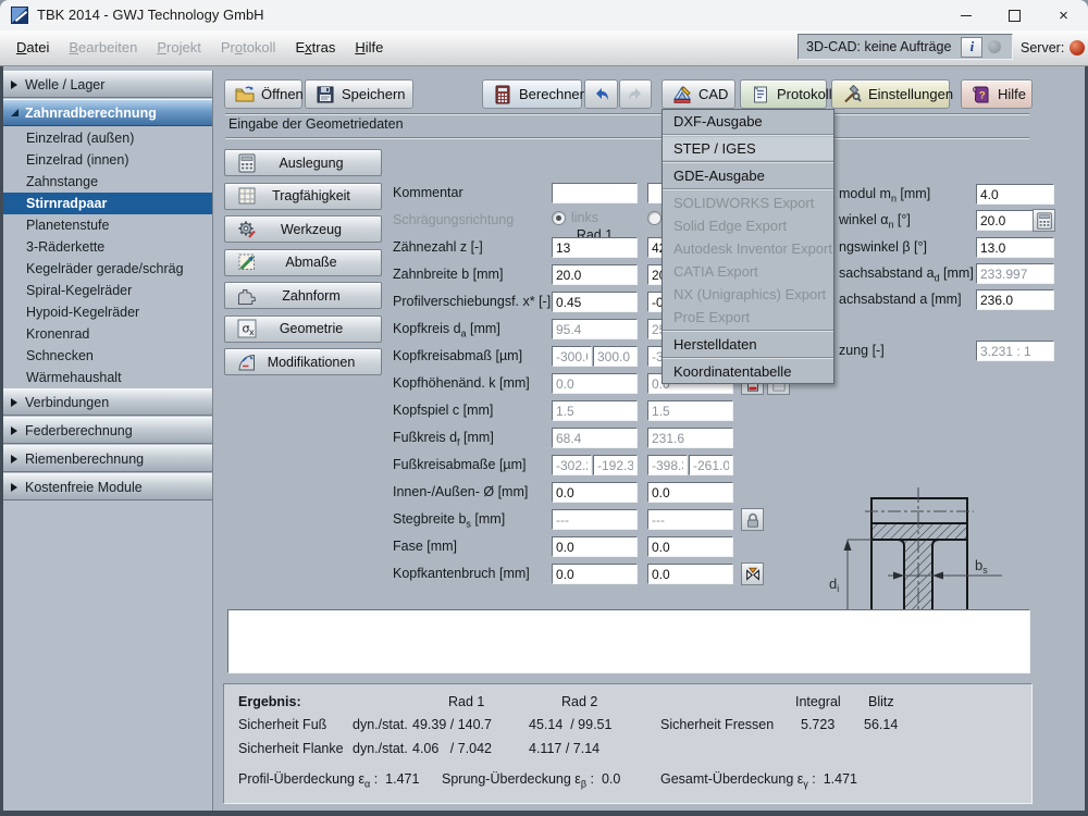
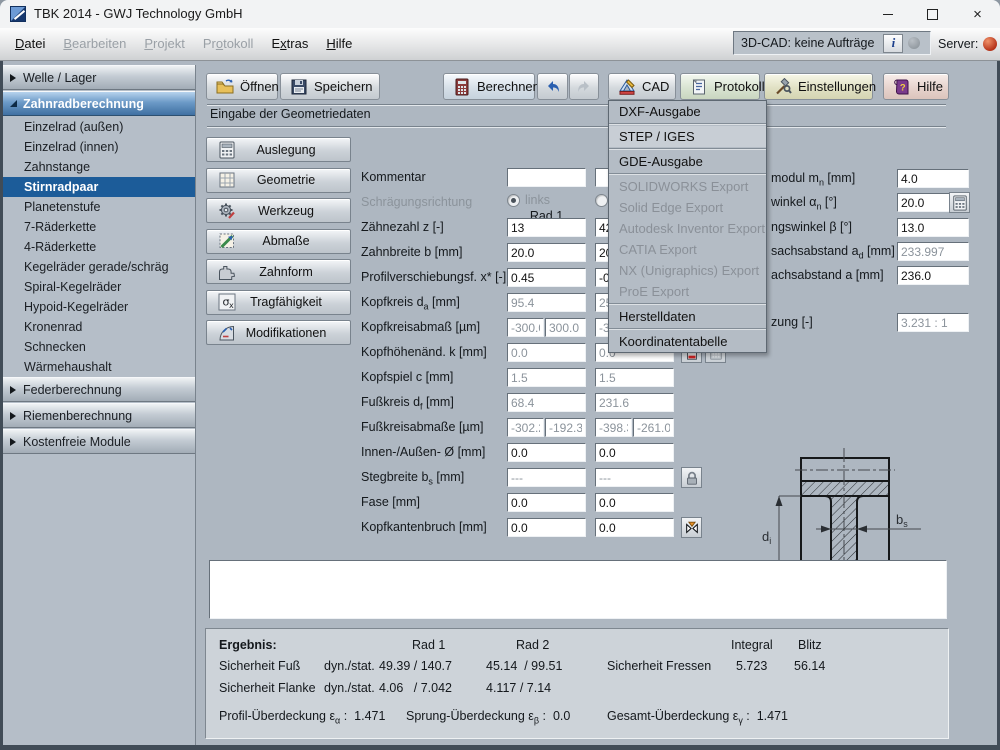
  TBK 2014 - GWJ Technology GmbH
  ×
  Datei
  Bearbeiten
  Projekt
  Protokoll
  Extras
  Hilfe
  3D-CAD: keine Aufträge
  i
  Server:
  Welle / Lager
  Zahnradberechnung
  Einzelrad (außen)
  Einzelrad (innen)
  Zahnstange
  Stirnradpaar
  Planetenstufe
- 3-Räderkette
+ 7-Räderkette
+ 4-Räderkette
  Kegelräder gerade/schräg
  Spiral-Kegelräder
  Hypoid-Kegelräder
  Kronenrad
  Schnecken
  Wärmehaushalt
- Verbindungen
  Federberechnung
  Riemenberechnung
  Kostenfreie Module
  Öffnen
  Speichern
  Berechne
  CAD
  Protokol
  Einstellungen
  ?
  Hilfe
  Eingabe der Geometriedaten
  Auslegung
- Tragfähigkeit
+ Geometrie
  Werkzeug
  Abmaße
  Zahnform
  σ
  x
- Geometrie
+ Tragfähigkeit
  Modifikationen
  Rad 1
  Kommentar
  Schrägungsrichtung
  links
  Zähnezahl z [-]
  13
  Zahnbreite b [mm]
  20.0
  Profilverschiebungsf. x* [-]
  0.45
  Kopfkreis da [mm]
  95.4
  Kopfkreisabmaß [µm]
  -300.
  300.0
  Kopfhöhenänd. k [mm]
  0.0
  Kopfspiel c [mm]
  1.5
  1.5
  Fußkreis df [mm]
  68.4
  231.6
  Fußkreisabmaße [µm]
  -302.
  -192.3
  -398.
  -261.0
  Innen-/Außen- Ø [mm]
  0.0
  0.0
  Stegbreite bs [mm]
  ---
  ---
  Fase [mm]
  0.0
  0.0
  Kopfkantenbruch [mm]
  0.0
  0.0
  modul mn [mm]
  4.0
  winkel αn [°]
  20.0
  ngswinkel β [°]
  13.0
  sachsabstand ad [mm]
  233.997
  achsabstand a [mm]
  236.0
  zung [-]
  3.231 : 1
  di
  bs
  Ergebnis:
  Rad 1
  Rad 2
  Integral
  Blitz
  Sicherheit Fuß
  dyn./stat.
  49.39 / 140.7
  45.14 / 99.51
  Sicherheit Fressen
  5.723
  56.14
  Sicherheit Flanke
  dyn./stat.
  4.06 / 7.042
  4.117 / 7.14
  Profil-Überdeckung εα : 1.471
  Sprung-Überdeckung εβ : 0.0
  Gesamt-Überdeckung εγ : 1.471
  DXF-Ausgabe
  STEP / IGES
  GDE-Ausgabe
  SOLIDWORKS Export
  Solid Edge Export
  Autodesk Inventor Export
  CATIA Export
  NX (Unigraphics) Export
  ProE Export
  Herstelldaten
  Koordinatentabelle
